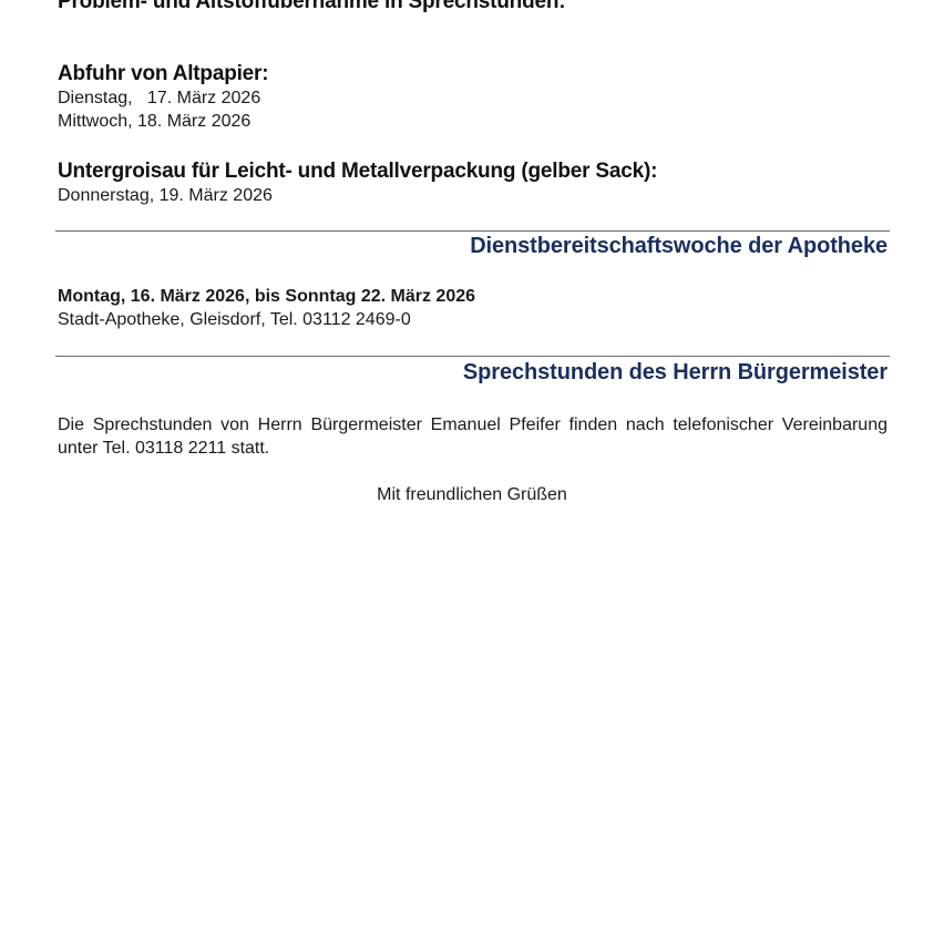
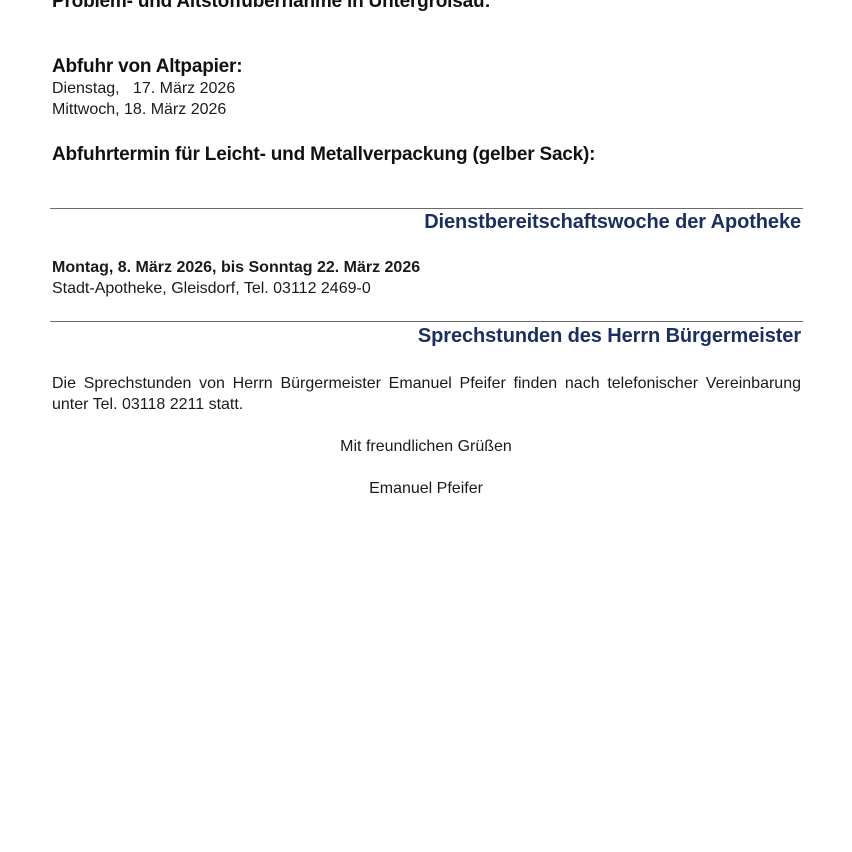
- Problem- und Altstoffübernahme in Sprechstunden:
+ Problem- und Altstoffübernahme in Untergroisau:
  Abfuhr von Altpapier:
  Dienstag, 17. März 2026
  Mittwoch, 18. März 2026
- Untergroisau für Leicht- und Metallverpackung (gelber Sack):
+ Abfuhrtermin für Leicht- und Metallverpackung (gelber Sack):
- Donnerstag, 19. März 2026
  Dienstbereitschaftswoche der Apotheke
- Montag, 16. März 2026, bis Sonntag 22. März 2026
+ Montag, 8. März 2026, bis Sonntag 22. März 2026
  Stadt-Apotheke, Gleisdorf, Tel. 03112 2469-0
  Sprechstunden des Herrn Bürgermeister
  Die Sprechstunden von Herrn Bürgermeister Emanuel Pfeifer finden nach telefonischer Vereinbarung unter Tel. 03118 2211 statt.
  Mit freundlichen Grüßen
+ Emanuel Pfeifer
